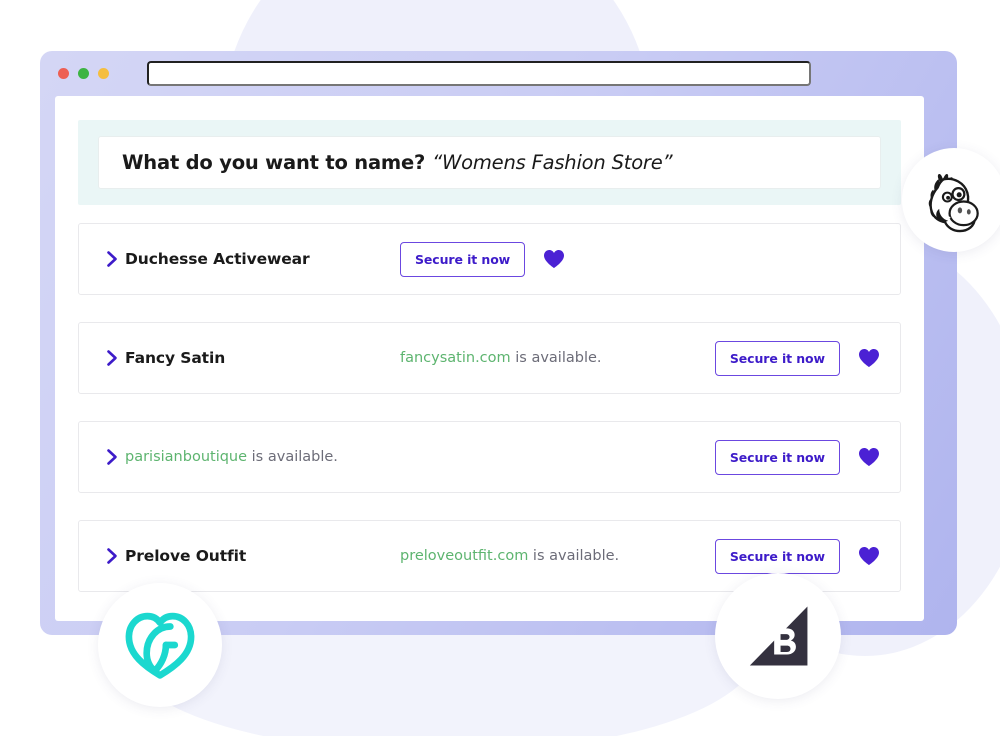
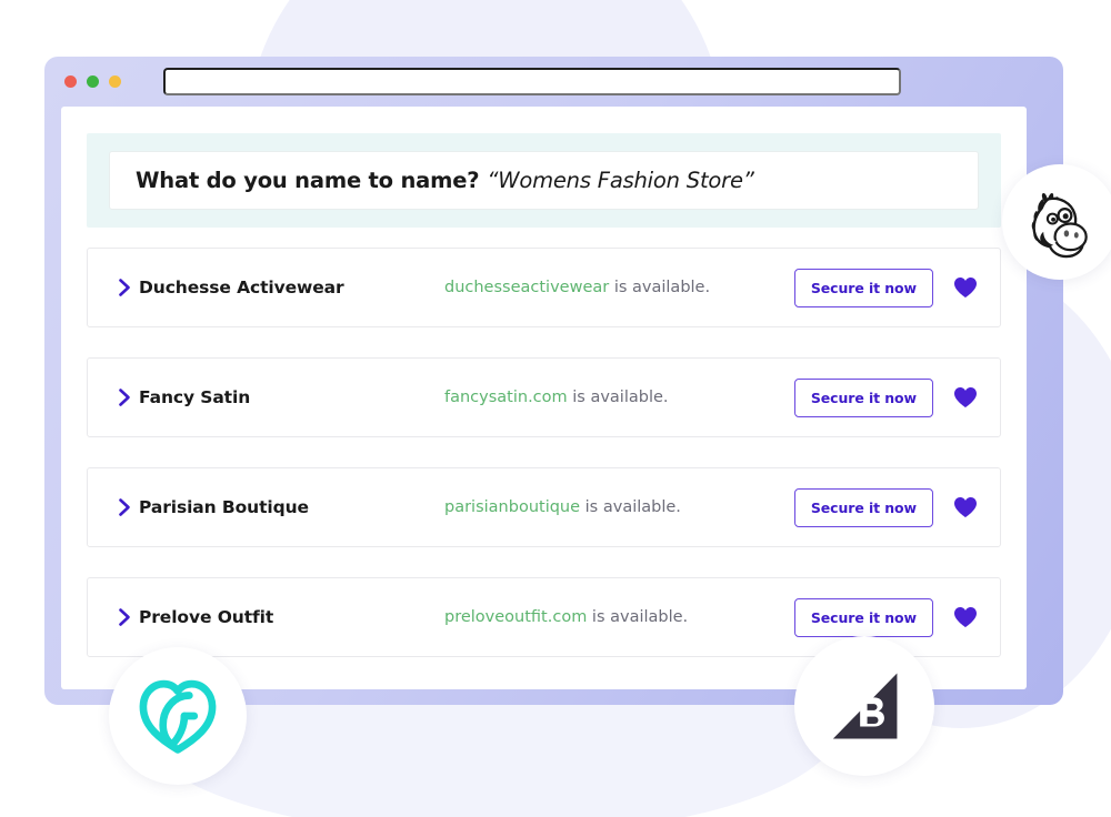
- What do you want to name?
+ What do you name to name?
  “Womens Fashion Store”
  Duchesse Activewear
+ duchesseactivewear is available.
  Secure it now
  Fancy Satin
  fancysatin.com is available.
  Secure it now
+ Parisian Boutique
  parisianboutique is available.
  Secure it now
  Prelove Outfit
  preloveoutfit.com is available.
  Secure it now
